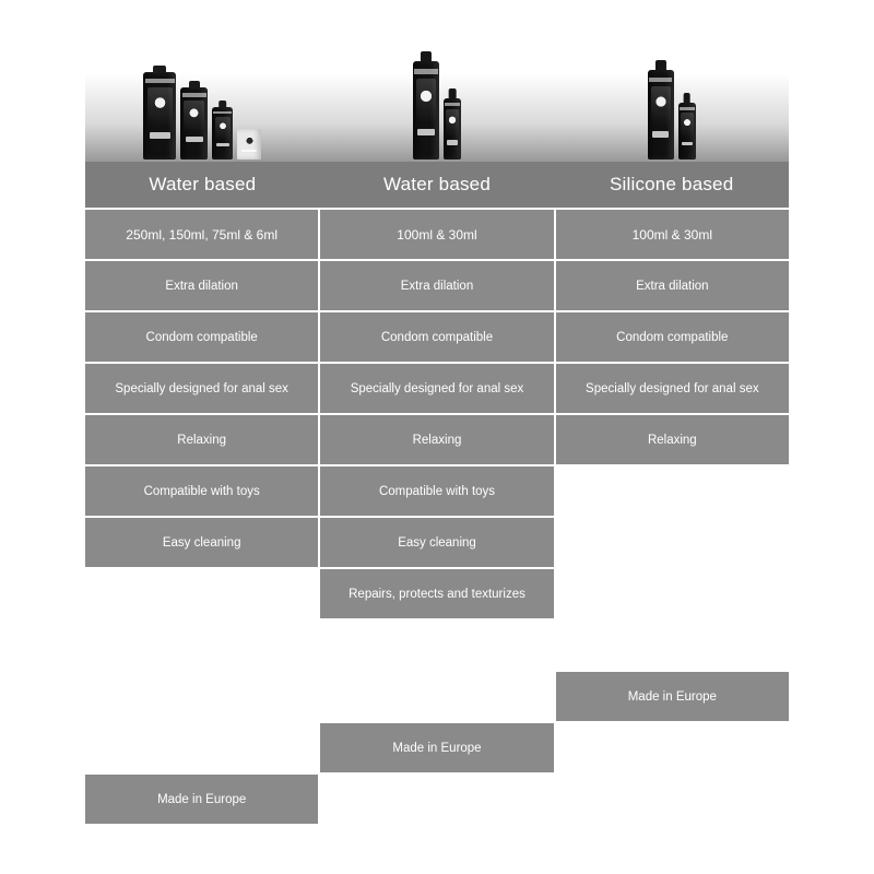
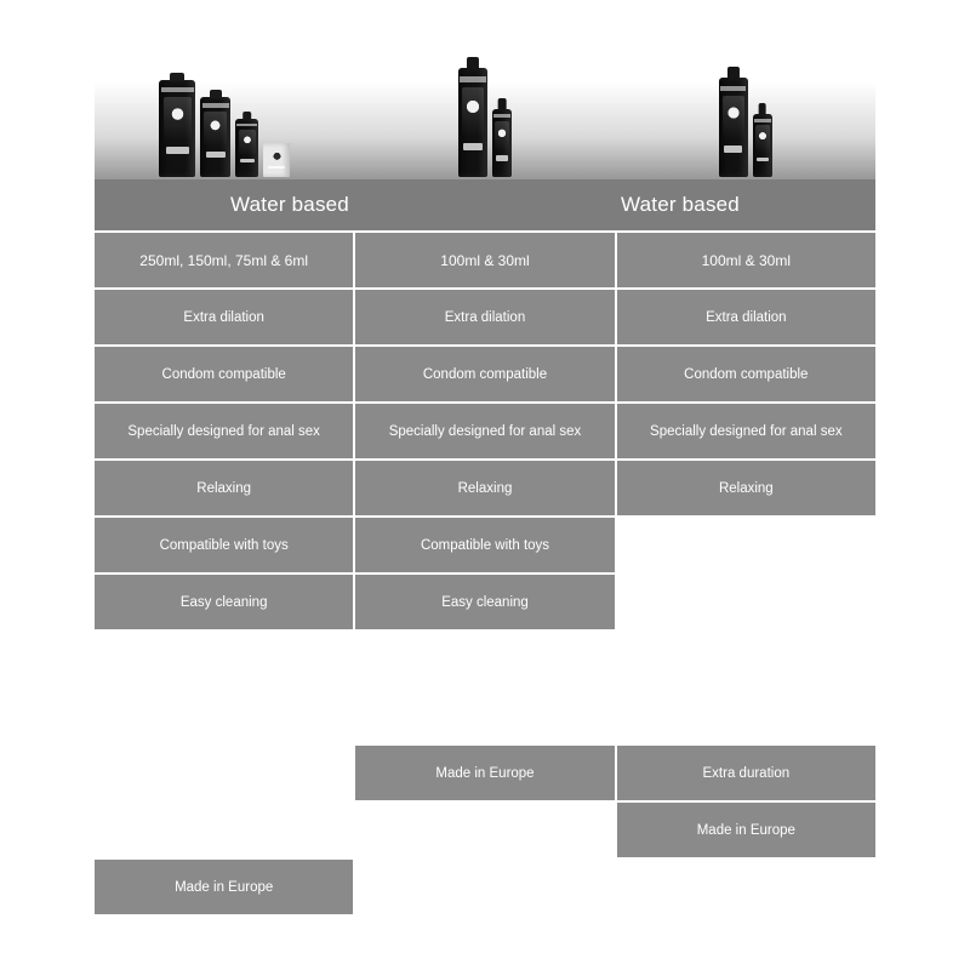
  Water based
  Water based
- Silicone based
  250ml, 150ml, 75ml & 6ml
  Extra dilation
  Condom compatible
  Specially designed for anal sex
  Relaxing
  Compatible with toys
  Easy cleaning
  Made in Europe
  100ml & 30ml
  Extra dilation
  Condom compatible
  Specially designed for anal sex
  Relaxing
  Compatible with toys
  Easy cleaning
- Repairs, protects and texturizes
  Made in Europe
  100ml & 30ml
  Extra dilation
  Condom compatible
  Specially designed for anal sex
  Relaxing
+ Extra duration
  Made in Europe
